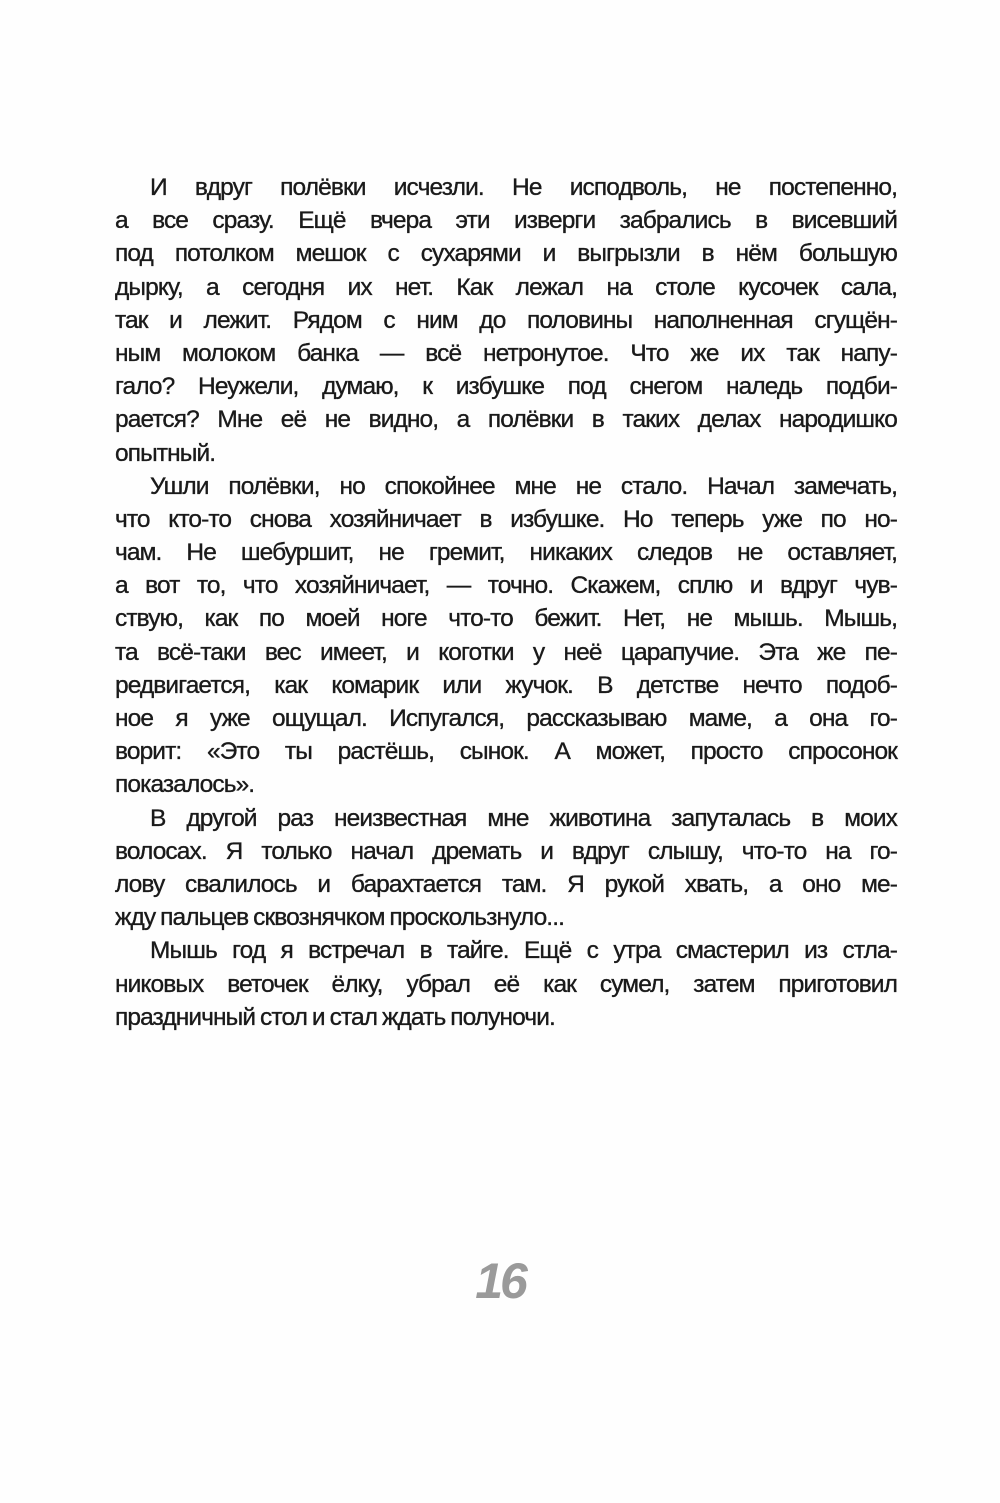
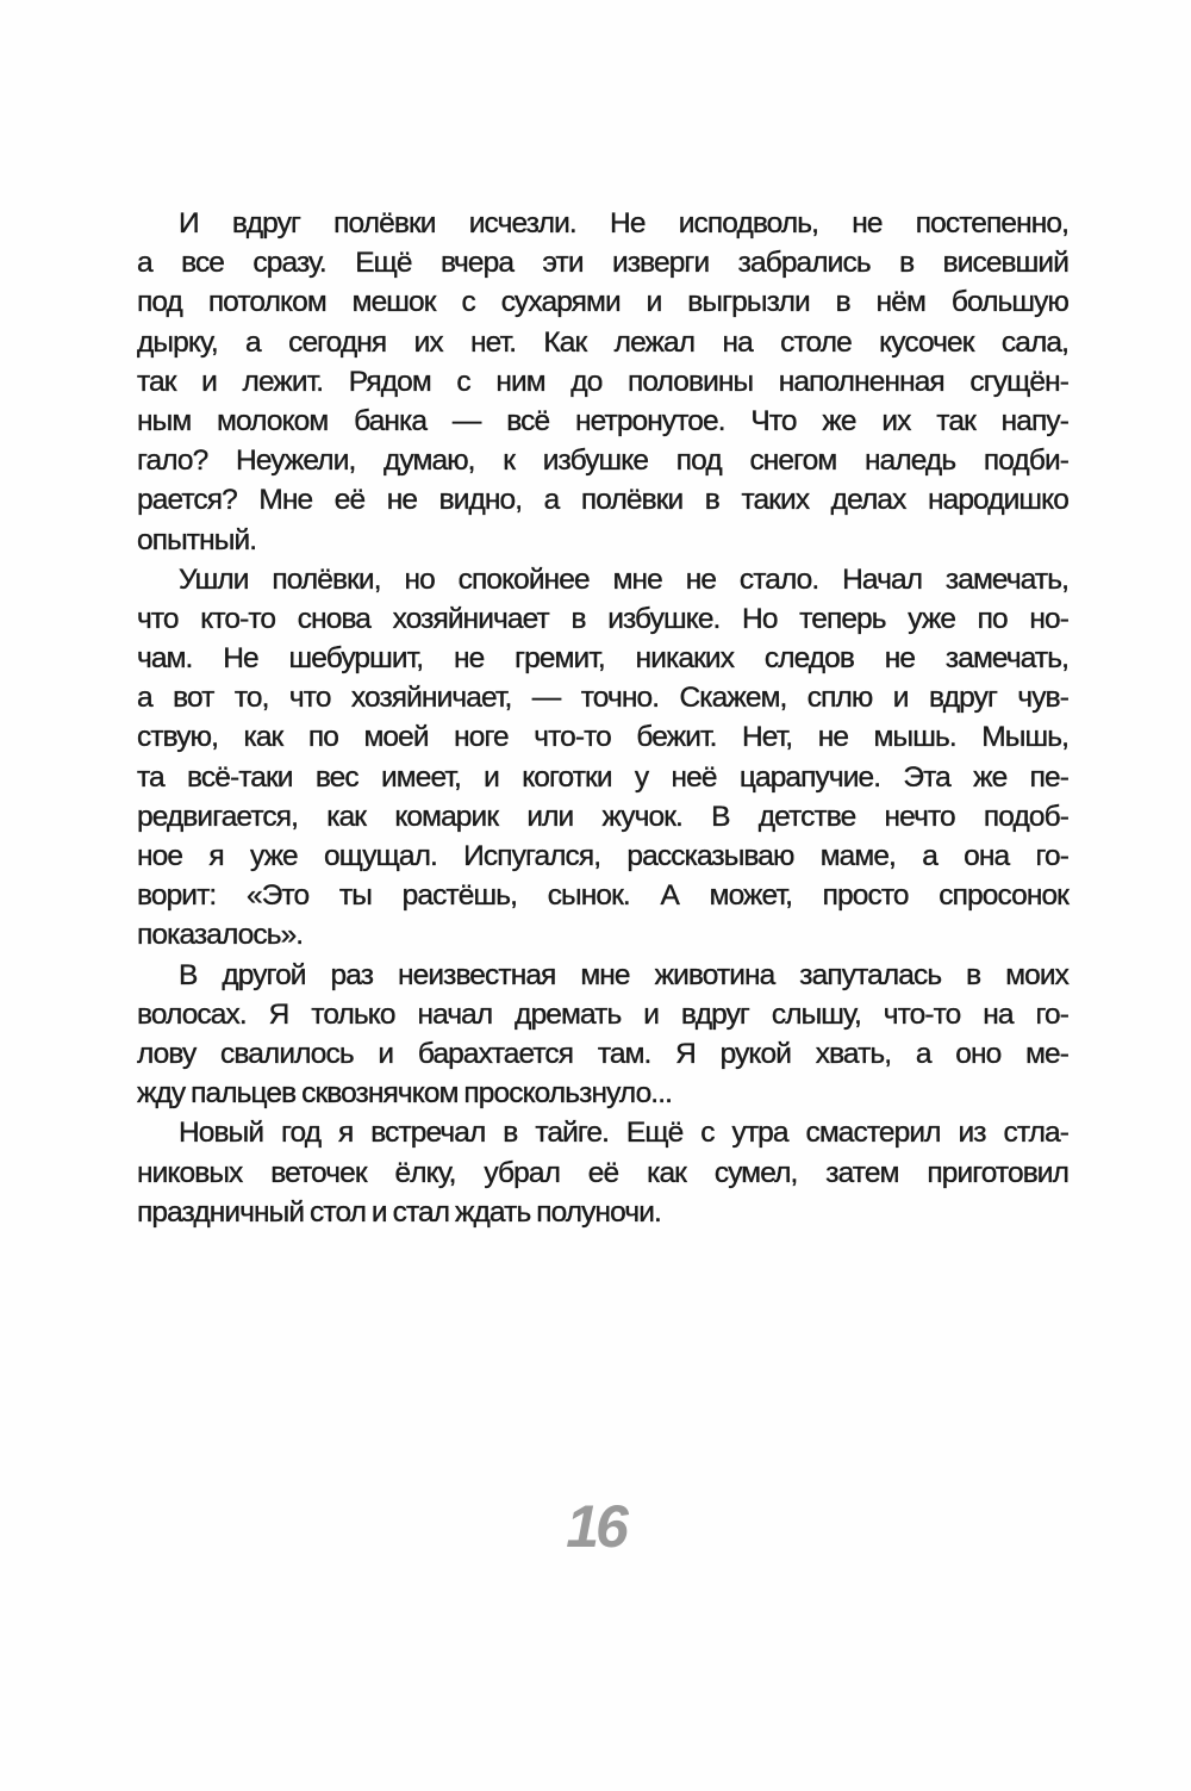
  И вдруг полёвки исчезли. Не исподволь, не постепенно,
  а все сразу. Ещё вчера эти изверги забрались в висевший
  под потолком мешок с сухарями и выгрызли в нём большую
  дырку, а сегодня их нет. Как лежал на столе кусочек сала,
  так и лежит. Рядом с ним до половины наполненная сгущён-
  ным молоком банка — всё нетронутое. Что же их так напу-
  гало? Неужели, думаю, к избушке под снегом наледь подби-
  рается? Мне её не видно, а полёвки в таких делах народишко
  опытный.
  Ушли полёвки, но спокойнее мне не стало. Начал замечать,
  что кто-то снова хозяйничает в избушке. Но теперь уже по но-
- чам. Не шебуршит, не гремит, никаких следов не оставляет,
+ чам. Не шебуршит, не гремит, никаких следов не замечать,
  а вот то, что хозяйничает, — точно. Скажем, сплю и вдруг чув-
  ствую, как по моей ноге что-то бежит. Нет, не мышь. Мышь,
  та всё-таки вес имеет, и коготки у неё царапучие. Эта же пе-
  редвигается, как комарик или жучок. В детстве нечто подоб-
  ное я уже ощущал. Испугался, рассказываю маме, а она го-
  ворит: «Это ты растёшь, сынок. А может, просто спросонок
  показалось».
  В другой раз неизвестная мне животина запуталась в моих
  волосах. Я только начал дремать и вдруг слышу, что-то на го-
  лову свалилось и барахтается там. Я рукой хвать, а оно ме-
  жду пальцев сквознячком проскользнуло...
- Мышь год я встречал в тайге. Ещё с утра смастерил из стла-
+ Новый год я встречал в тайге. Ещё с утра смастерил из стла-
  никовых веточек ёлку, убрал её как сумел, затем приготовил
  праздничный стол и стал ждать полуночи.
  16
